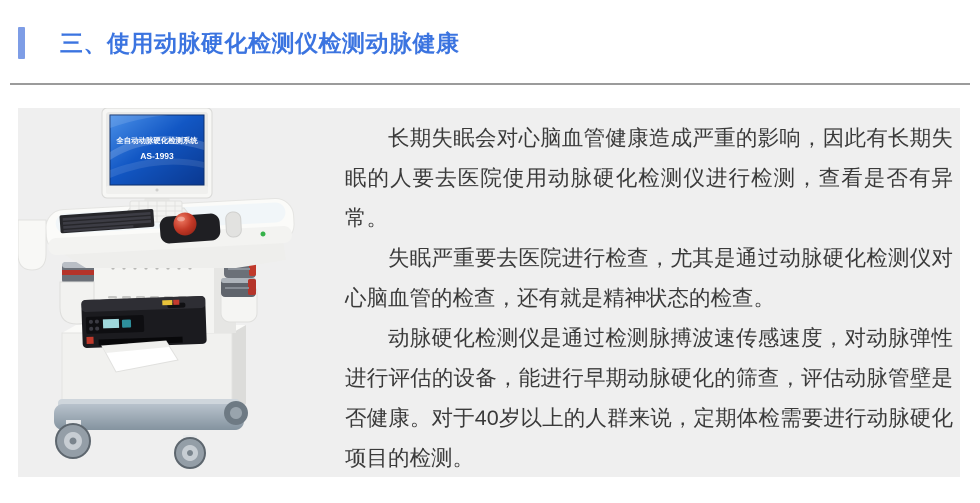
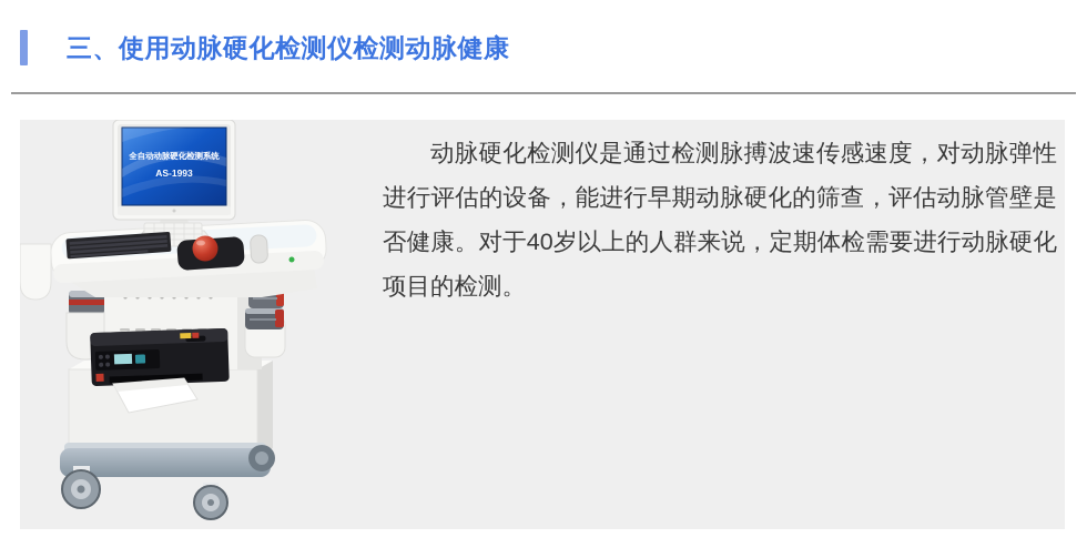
  三、使用动脉硬化检测仪检测动脉健康
  全自动动脉硬化检测系统
  AS-1993
- 长期失眠会对心脑血管健康造成严重的影响，因此有长期失眠的人要去医院使用动脉硬化检测仪进行检测，查看是否有异常。
- 失眠严重要去医院进行检查，尤其是通过动脉硬化检测仪对心脑血管的检查，还有就是精神状态的检查。
  动脉硬化检测仪是通过检测脉搏波速传感速度，对动脉弹性进行评估的设备，能进行早期动脉硬化的筛查，评估动脉管壁是否健康。对于40岁以上的人群来说，定期体检需要进行动脉硬化项目的检测。
